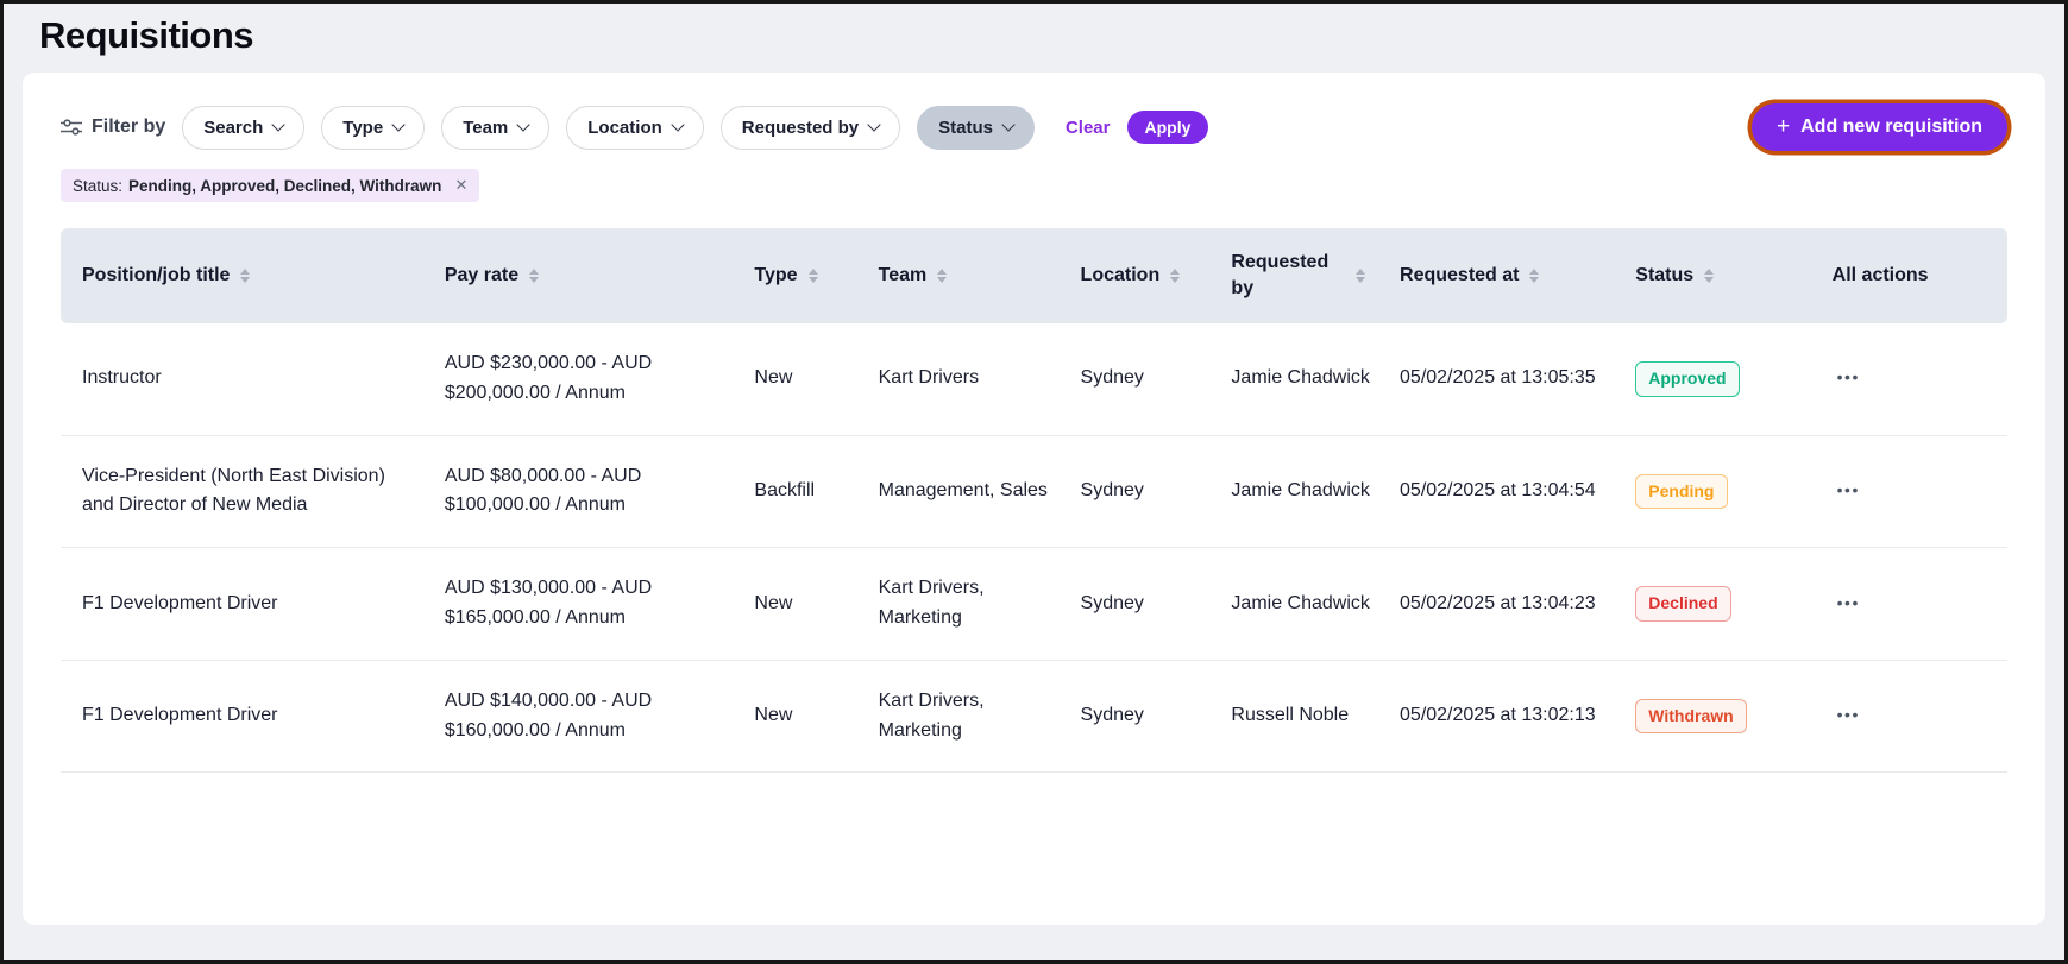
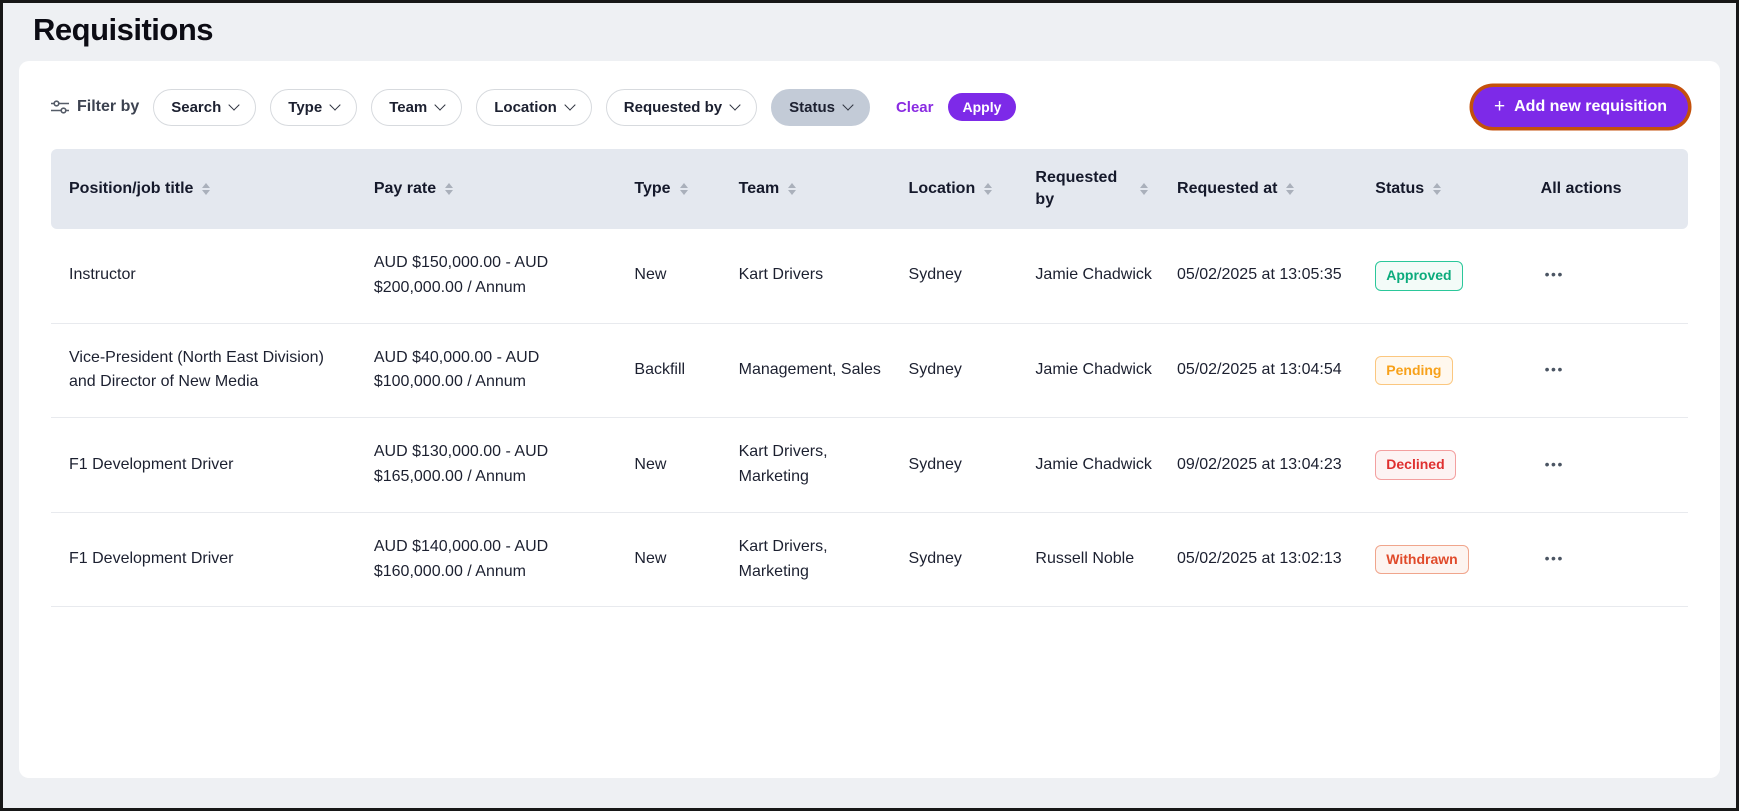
  Requisitions
  Filter by
  Search
  Type
  Team
  Location
  Requested by
  Status
  Clear
  Apply
  +
  Add new requisition
- Status:
- Pending, Approved, Declined, Withdrawn
- ✕
  Position/job title	Pay rate	Type	Team	Location	Requested by	Requested at	Status	All actions
- Instructor	AUD $230,000.00 - AUD $200,000.00 / Annum	New	Kart Drivers	Sydney	Jamie Chadwick	05/02/2025 at 13:05:35	Approved	•••
+ Instructor	AUD $150,000.00 - AUD $200,000.00 / Annum	New	Kart Drivers	Sydney	Jamie Chadwick	05/02/2025 at 13:05:35	Approved	•••
- Vice-President (North East Division) and Director of New Media	AUD $80,000.00 - AUD $100,000.00 / Annum	Backfill	Management, Sales	Sydney	Jamie Chadwick	05/02/2025 at 13:04:54	Pending	•••
+ Vice-President (North East Division) and Director of New Media	AUD $40,000.00 - AUD $100,000.00 / Annum	Backfill	Management, Sales	Sydney	Jamie Chadwick	05/02/2025 at 13:04:54	Pending	•••
- F1 Development Driver	AUD $130,000.00 - AUD $165,000.00 / Annum	New	Kart Drivers, Marketing	Sydney	Jamie Chadwick	05/02/2025 at 13:04:23	Declined	•••
+ F1 Development Driver	AUD $130,000.00 - AUD $165,000.00 / Annum	New	Kart Drivers, Marketing	Sydney	Jamie Chadwick	09/02/2025 at 13:04:23	Declined	•••
  F1 Development Driver	AUD $140,000.00 - AUD $160,000.00 / Annum	New	Kart Drivers, Marketing	Sydney	Russell Noble	05/02/2025 at 13:02:13	Withdrawn	•••
